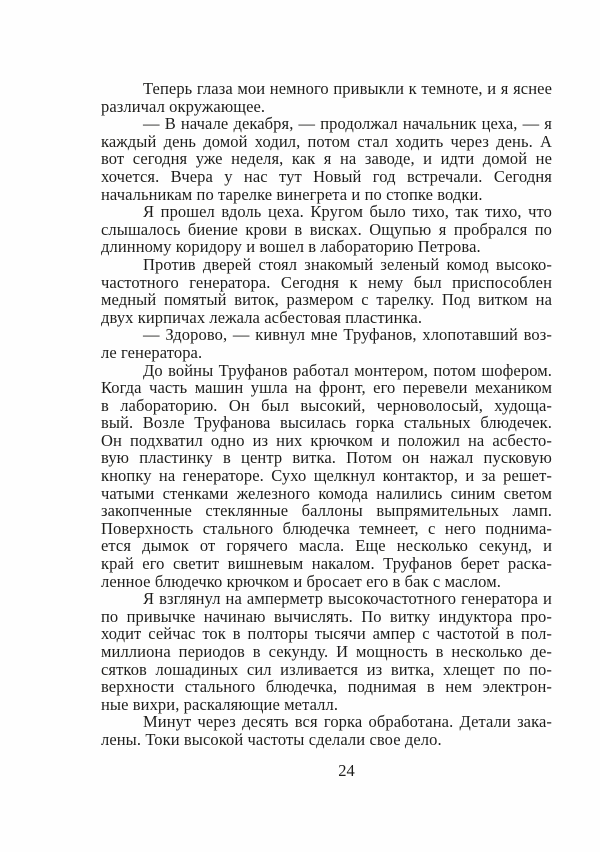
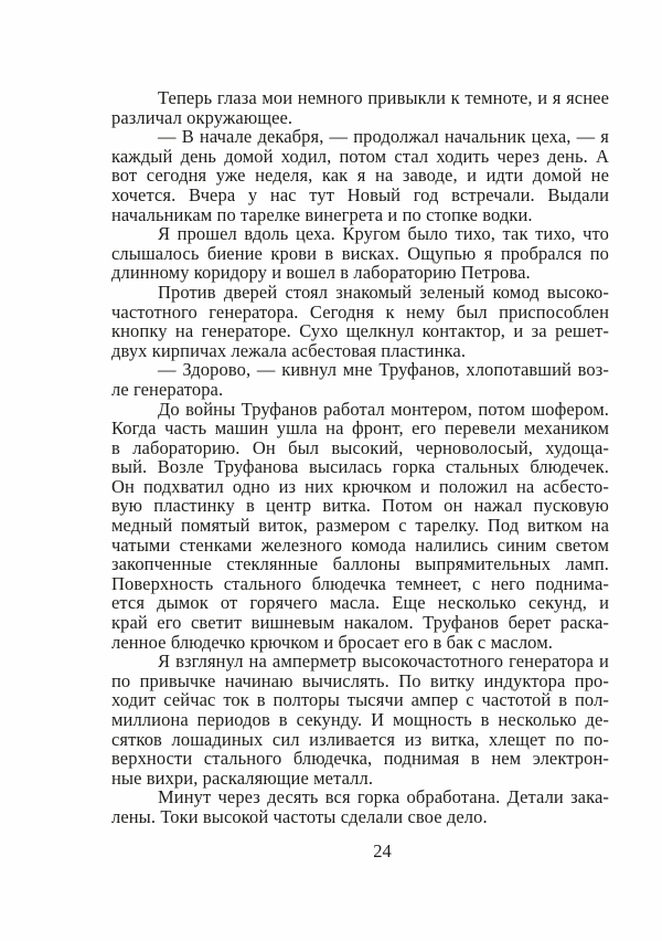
  Теперь глаза мои немного привыкли к темноте, и я яснее
  различал окружающее.
  — В начале декабря, — продолжал начальник цеха, — я
  каждый день домой ходил, потом стал ходить через день. А
  вот сегодня уже неделя, как я на заводе, и идти домой не
- хочется. Вчера у нас тут Новый год встречали. Сегодня
+ хочется. Вчера у нас тут Новый год встречали. Выдали
  начальникам по тарелке винегрета и по стопке водки.
  Я прошел вдоль цеха. Кругом было тихо, так тихо, что
  слышалось биение крови в висках. Ощупью я пробрался по
  длинному коридору и вошел в лабораторию Петрова.
  Против дверей стоял знакомый зеленый комод высоко-
  частотного генератора. Сегодня к нему был приспособлен
- медный помятый виток, размером с тарелку. Под витком на
+ кнопку на генераторе. Сухо щелкнул контактор, и за решет-
  двух кирпичах лежала асбестовая пластинка.
  — Здорово, — кивнул мне Труфанов, хлопотавший воз-
  ле генератора.
  До войны Труфанов работал монтером, потом шофером.
  Когда часть машин ушла на фронт, его перевели механиком
  в лабораторию. Он был высокий, черноволосый, худоща-
  вый. Возле Труфанова высилась горка стальных блюдечек.
  Он подхватил одно из них крючком и положил на асбесто-
  вую пластинку в центр витка. Потом он нажал пусковую
- кнопку на генераторе. Сухо щелкнул контактор, и за решет-
+ медный помятый виток, размером с тарелку. Под витком на
  чатыми стенками железного комода налились синим светом
  закопченные стеклянные баллоны выпрямительных ламп.
  Поверхность стального блюдечка темнеет, с него поднима-
  ется дымок от горячего масла. Еще несколько секунд, и
  край его светит вишневым накалом. Труфанов берет раска-
  ленное блюдечко крючком и бросает его в бак с маслом.
  Я взглянул на амперметр высокочастотного генератора и
  по привычке начинаю вычислять. По витку индуктора про-
  ходит сейчас ток в полторы тысячи ампер с частотой в пол-
  миллиона периодов в секунду. И мощность в несколько де-
  сятков лошадиных сил изливается из витка, хлещет по по-
  верхности стального блюдечка, поднимая в нем электрон-
  ные вихри, раскаляющие металл.
  Минут через десять вся горка обработана. Детали зака-
  лены. Токи высокой частоты сделали свое дело.
  24
